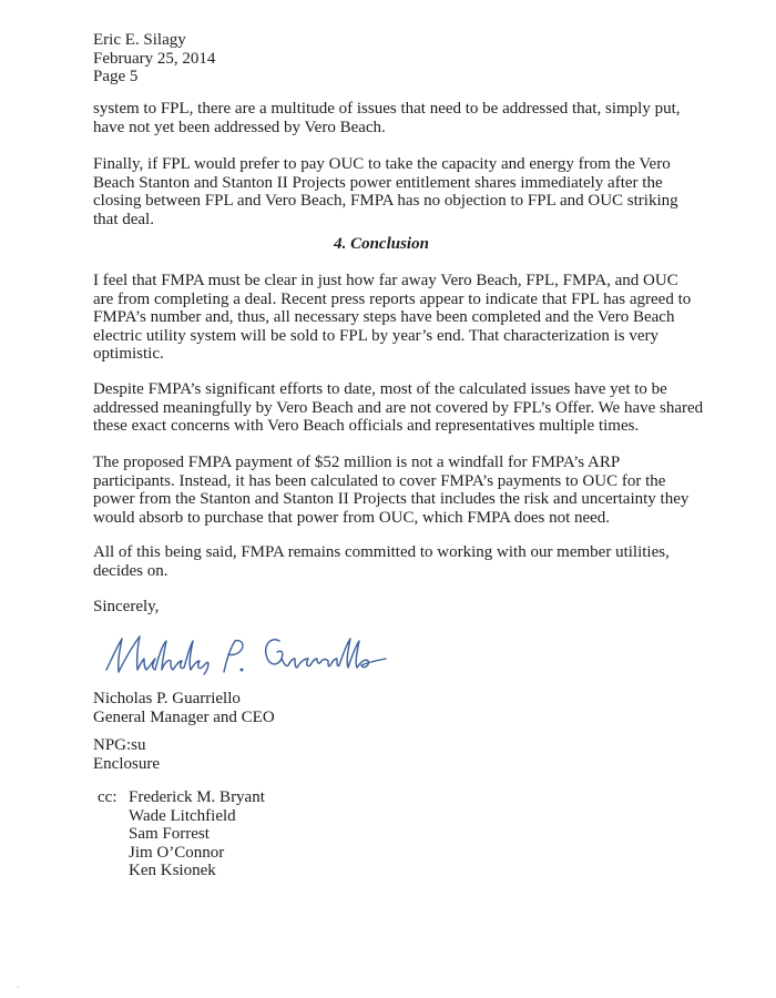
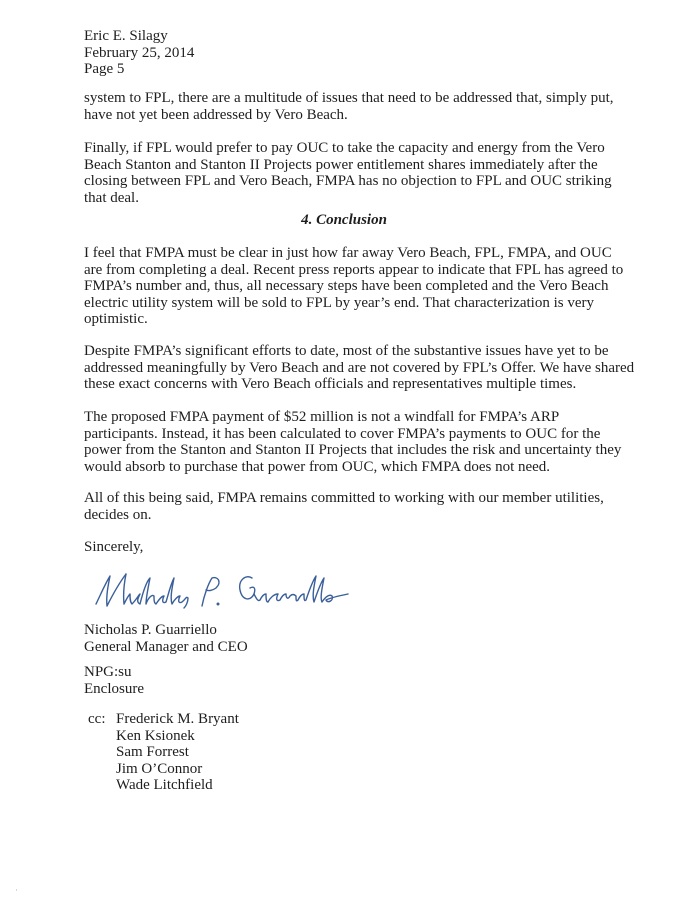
  Eric E. Silagy
  February 25, 2014
  Page 5
  system to FPL, there are a multitude of issues that need to be addressed that, simply put,
  have not yet been addressed by Vero Beach.
  Finally, if FPL would prefer to pay OUC to take the capacity and energy from the Vero
  Beach Stanton and Stanton II Projects power entitlement shares immediately after the
  closing between FPL and Vero Beach, FMPA has no objection to FPL and OUC striking
  that deal.
  4. Conclusion
  I feel that FMPA must be clear in just how far away Vero Beach, FPL, FMPA, and OUC
  are from completing a deal. Recent press reports appear to indicate that FPL has agreed to
  FMPA’s number and, thus, all necessary steps have been completed and the Vero Beach
  electric utility system will be sold to FPL by year’s end. That characterization is very
  optimistic.
- Despite FMPA’s significant efforts to date, most of the calculated issues have yet to be
+ Despite FMPA’s significant efforts to date, most of the substantive issues have yet to be
  addressed meaningfully by Vero Beach and are not covered by FPL’s Offer. We have shared
  these exact concerns with Vero Beach officials and representatives multiple times.
  The proposed FMPA payment of $52 million is not a windfall for FMPA’s ARP
  participants. Instead, it has been calculated to cover FMPA’s payments to OUC for the
  power from the Stanton and Stanton II Projects that includes the risk and uncertainty they
  would absorb to purchase that power from OUC, which FMPA does not need.
  All of this being said, FMPA remains committed to working with our member utilities,
  decides on.
  Sincerely,
  Nicholas P. Guarriello
  General Manager and CEO
  NPG:su
  Enclosure
  cc:
  Frederick M. Bryant
- Wade Litchfield
+ Ken Ksionek
  Sam Forrest
  Jim O’Connor
- Ken Ksionek
+ Wade Litchfield
